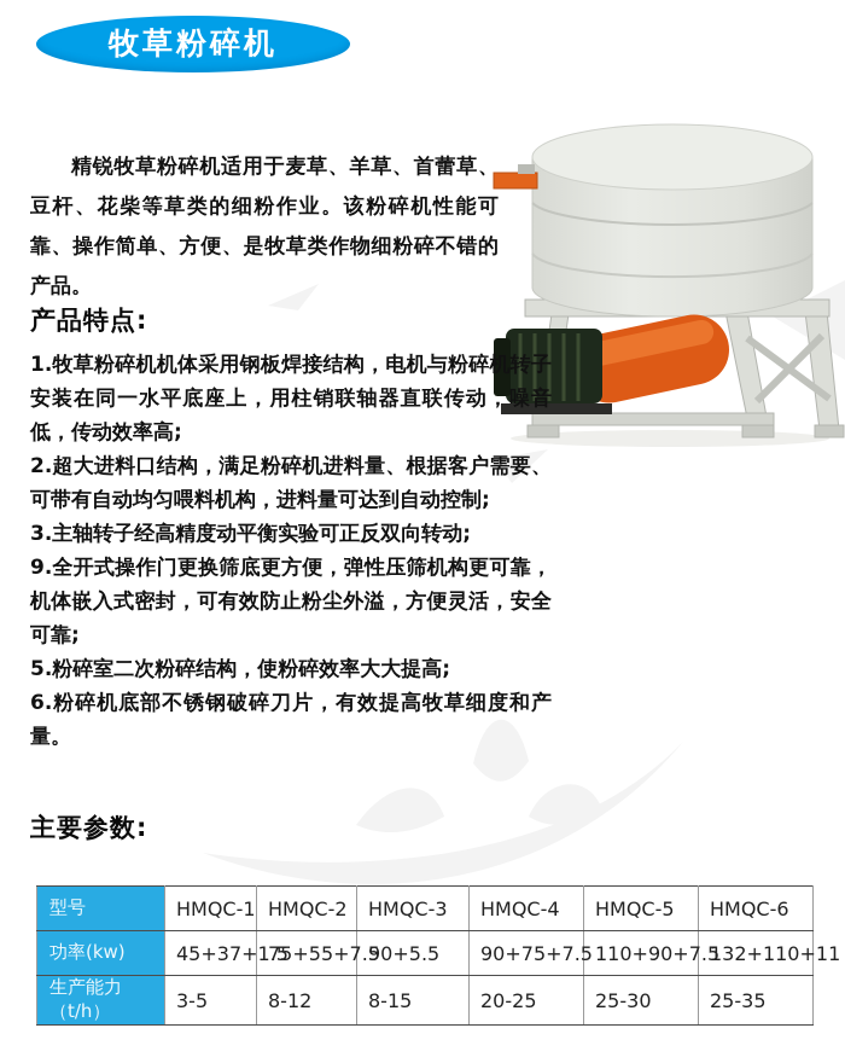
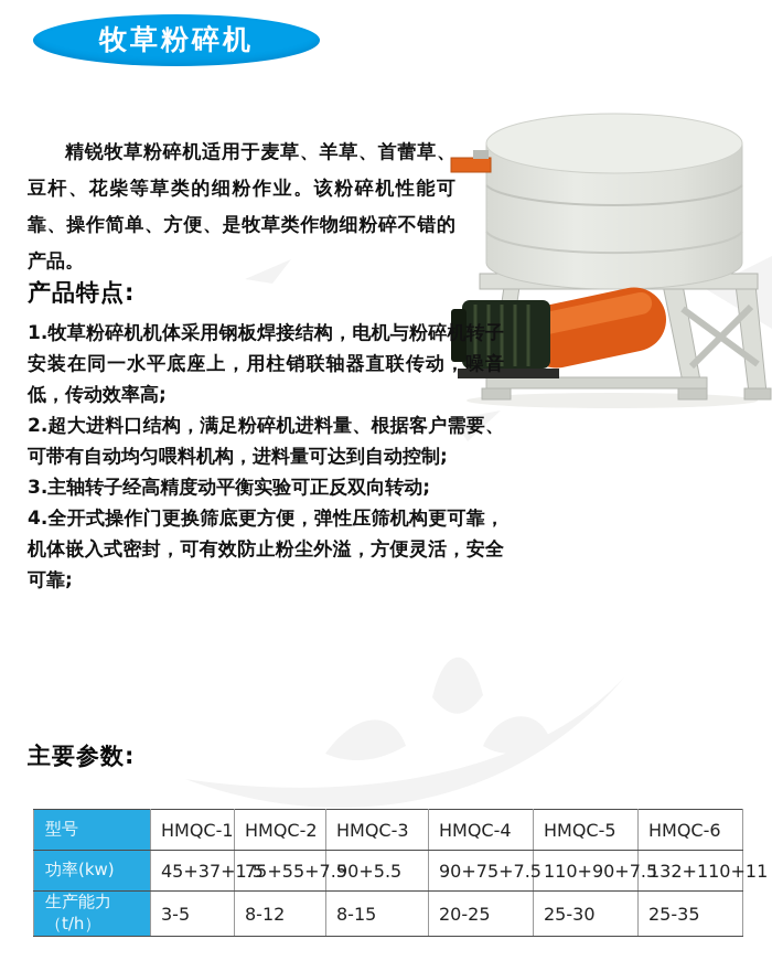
  牧草粉碎机
  精锐牧草粉碎机适用于麦草、羊草、首蕾草、豆杆、花柴等草类的细粉作业。该粉碎机性能可靠、操作简单、方便、是牧草类作物细粉碎不错的产品。
  产品特点:
  1.牧草粉碎机机体采用钢板焊接结构，电机与粉碎机转子安装在同一水平底座上，用柱销联轴器直联传动，噪音低，传动效率高;
  2.超大进料口结构，满足粉碎机进料量、根据客户需要、可带有自动均匀喂料机构，进料量可达到自动控制;
  3.主轴转子经高精度动平衡实验可正反双向转动;
- 9.全开式操作门更换筛底更方便，弹性压筛机构更可靠，机体嵌入式密封，可有效防止粉尘外溢，方便灵活，安全可靠;
+ 4.全开式操作门更换筛底更方便，弹性压筛机构更可靠，机体嵌入式密封，可有效防止粉尘外溢，方便灵活，安全可靠;
- 5.粉碎室二次粉碎结构，使粉碎效率大大提高;
- 6.粉碎机底部不锈钢破碎刀片，有效提高牧草细度和产量。
  主要参数:
  型号	HMQC-1	HMQC-2	HMQC-3	HMQC-4	HMQC-5	HMQC-6
  功率(kw)	45+37+1	75+55+7.	90+5.5	90+75+7.5	110+90+7.	132+110+11
  生产能力（t/h）	3-5	8-12	8-15	20-25	25-30	25-35
